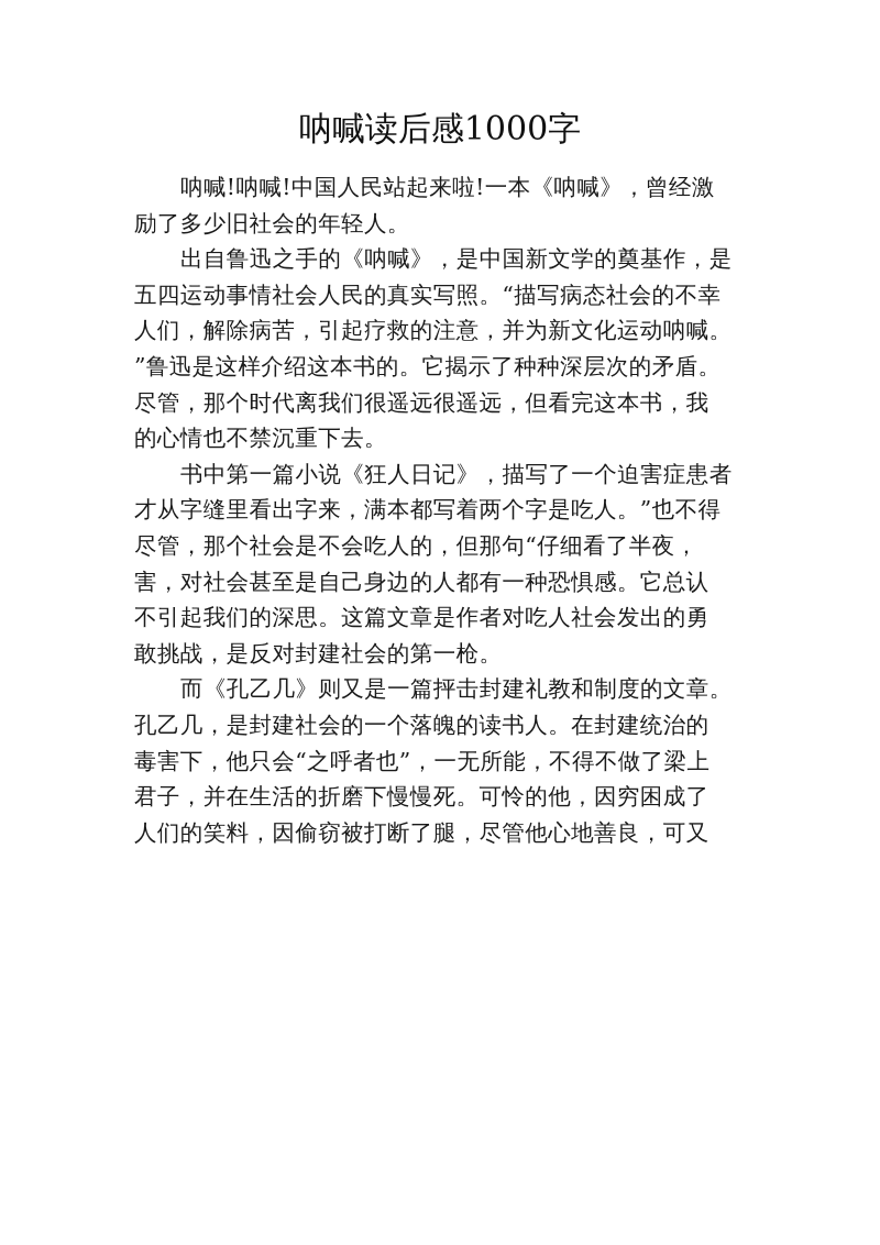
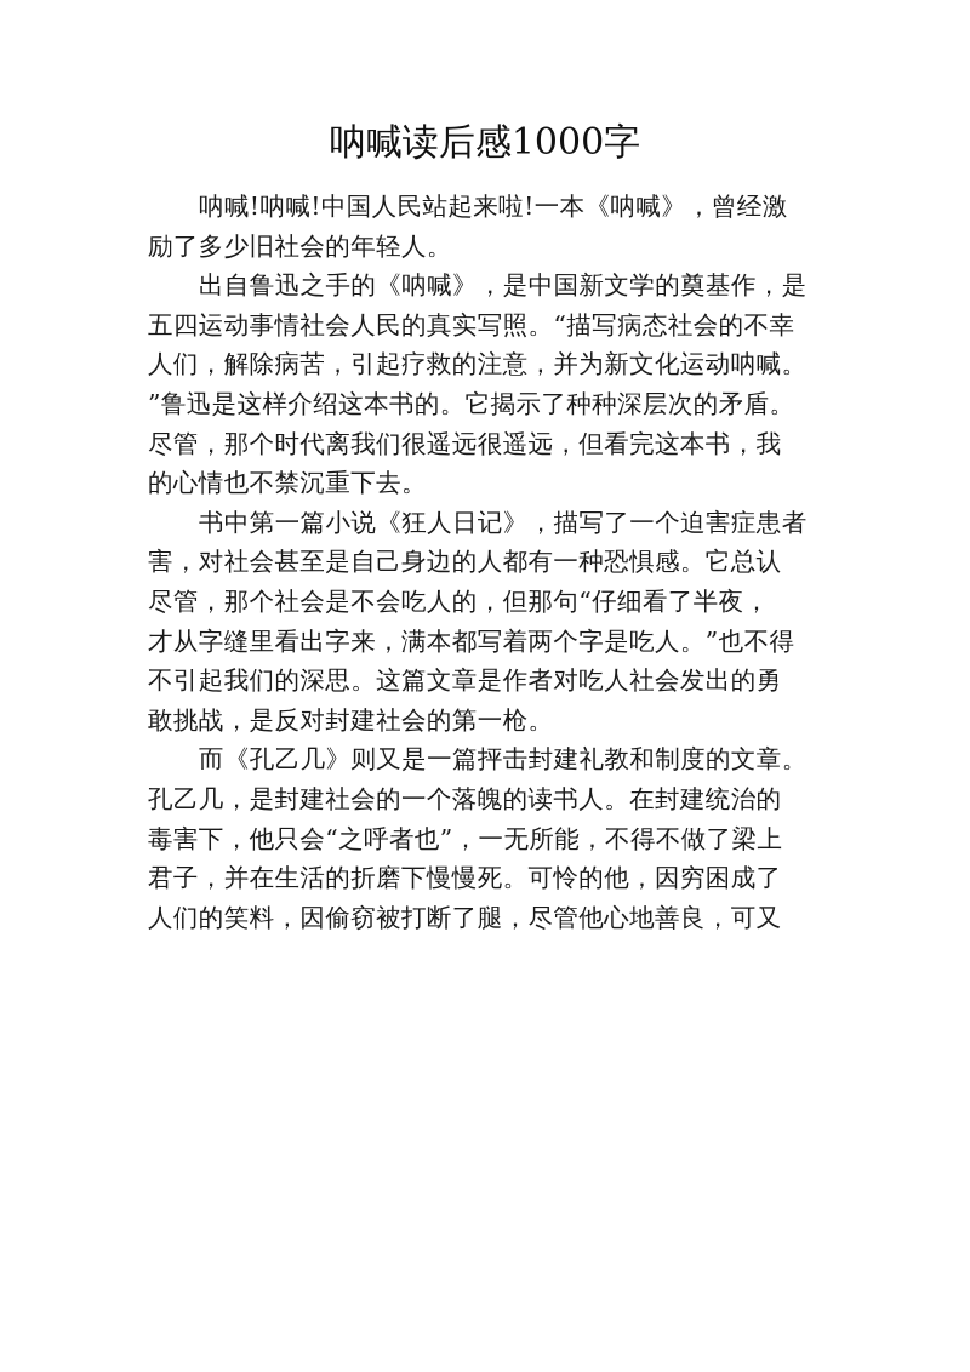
  呐喊读后感1000字
  呐喊!呐喊!中国人民站起来啦!一本《呐喊》，曾经激
  励了多少旧社会的年轻人。
  出自鲁迅之手的《呐喊》，是中国新文学的奠基作，是
  五四运动事情社会人民的真实写照。“描写病态社会的不幸
  人们，解除病苦，引起疗救的注意，并为新文化运动呐喊。
  ”鲁迅是这样介绍这本书的。它揭示了种种深层次的矛盾。
  尽管，那个时代离我们很遥远很遥远，但看完这本书，我
  的心情也不禁沉重下去。
  书中第一篇小说《狂人日记》，描写了一个迫害症患者
- 才从字缝里看出字来，满本都写着两个字是吃人。”也不得
+ 害，对社会甚至是自己身边的人都有一种恐惧感。它总认
  尽管，那个社会是不会吃人的，但那句“仔细看了半夜，
- 害，对社会甚至是自己身边的人都有一种恐惧感。它总认
+ 才从字缝里看出字来，满本都写着两个字是吃人。”也不得
  不引起我们的深思。这篇文章是作者对吃人社会发出的勇
  敢挑战，是反对封建社会的第一枪。
  而《孔乙几》则又是一篇抨击封建礼教和制度的文章。
  孔乙几，是封建社会的一个落魄的读书人。在封建统治的
  毒害下，他只会“之呼者也”，一无所能，不得不做了梁上
  君子，并在生活的折磨下慢慢死。可怜的他，因穷困成了
  人们的笑料，因偷窃被打断了腿，尽管他心地善良，可又
